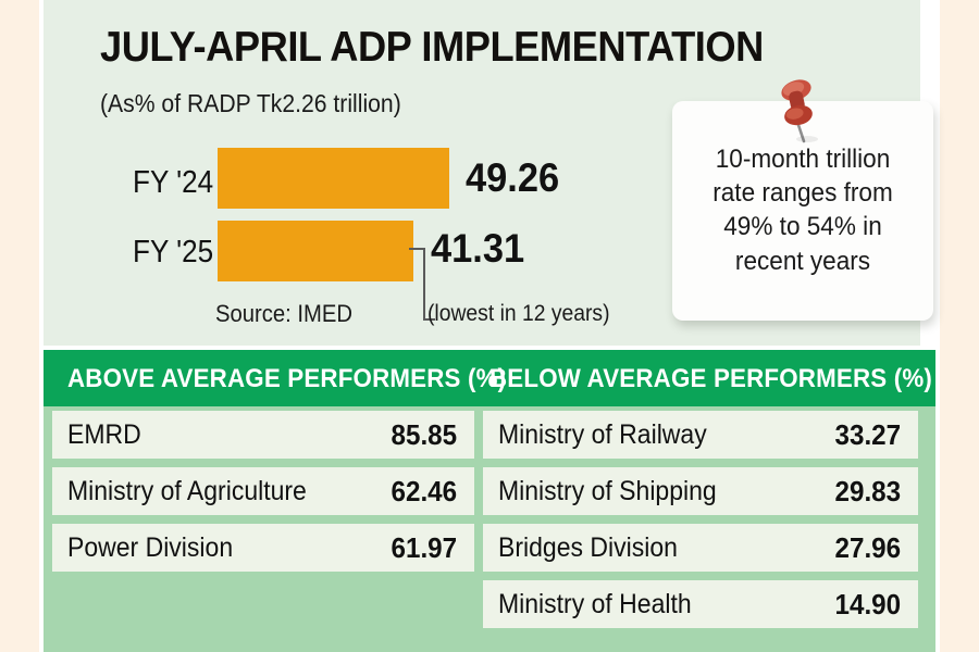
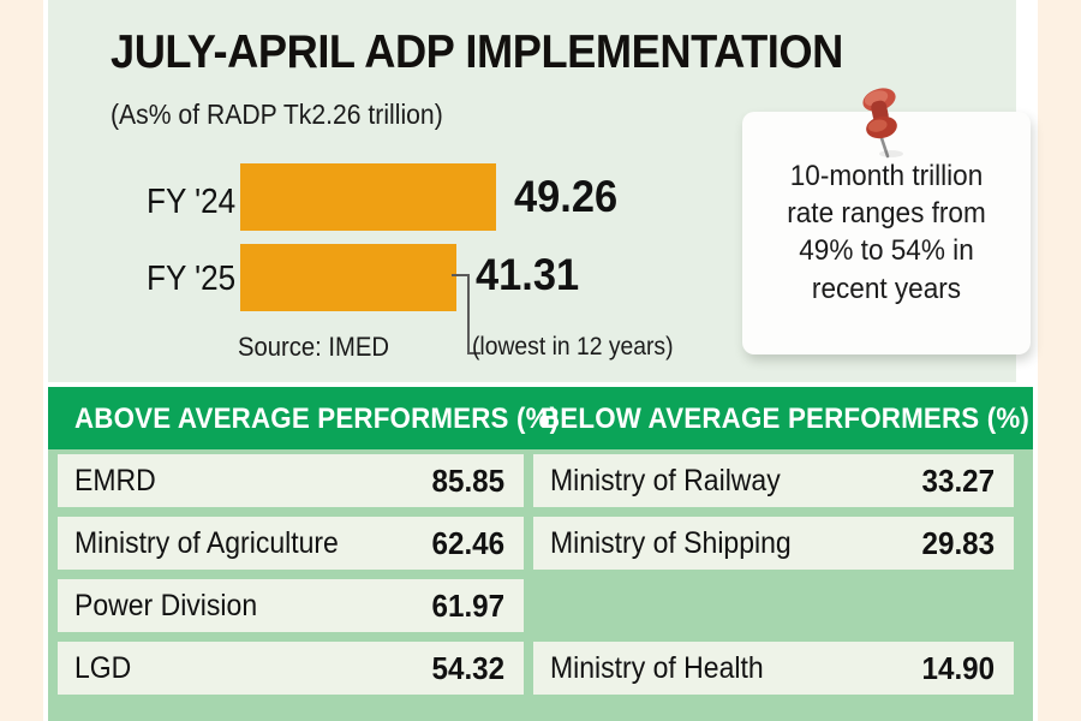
  JULY-APRIL ADP IMPLEMENTATION
  (As% of RADP Tk2.26 trillion)
  FY '24
  49.26
  FY '25
  41.31
  Source: IMED
  (lowest in 12 years)
  10-month trillion rate ranges from 49% to 54% in recent years
  ABOVE AVERAGE PERFORMERS (%)
  BELOW AVERAGE PERFORMERS (%)
  EMRD
  85.85
  Ministry of Agriculture
  62.46
  Power Division
  61.97
+ LGD
+ 54.32
  Ministry of Railway
  33.27
  Ministry of Shipping
  29.83
- Bridges Division
- 27.96
  Ministry of Health
  14.90
